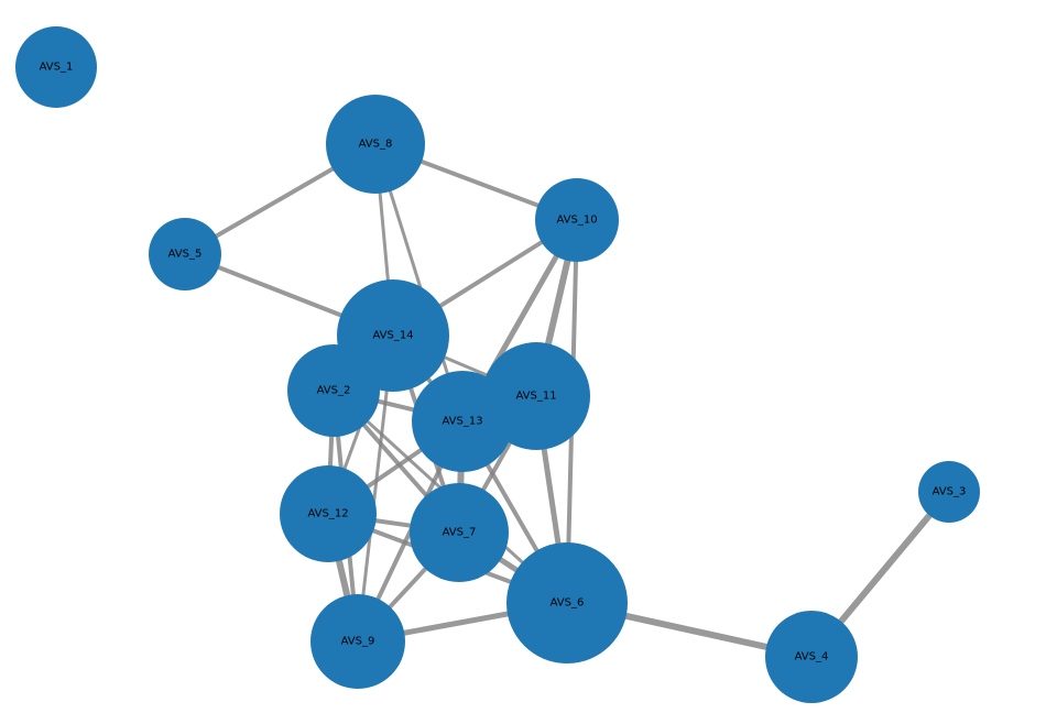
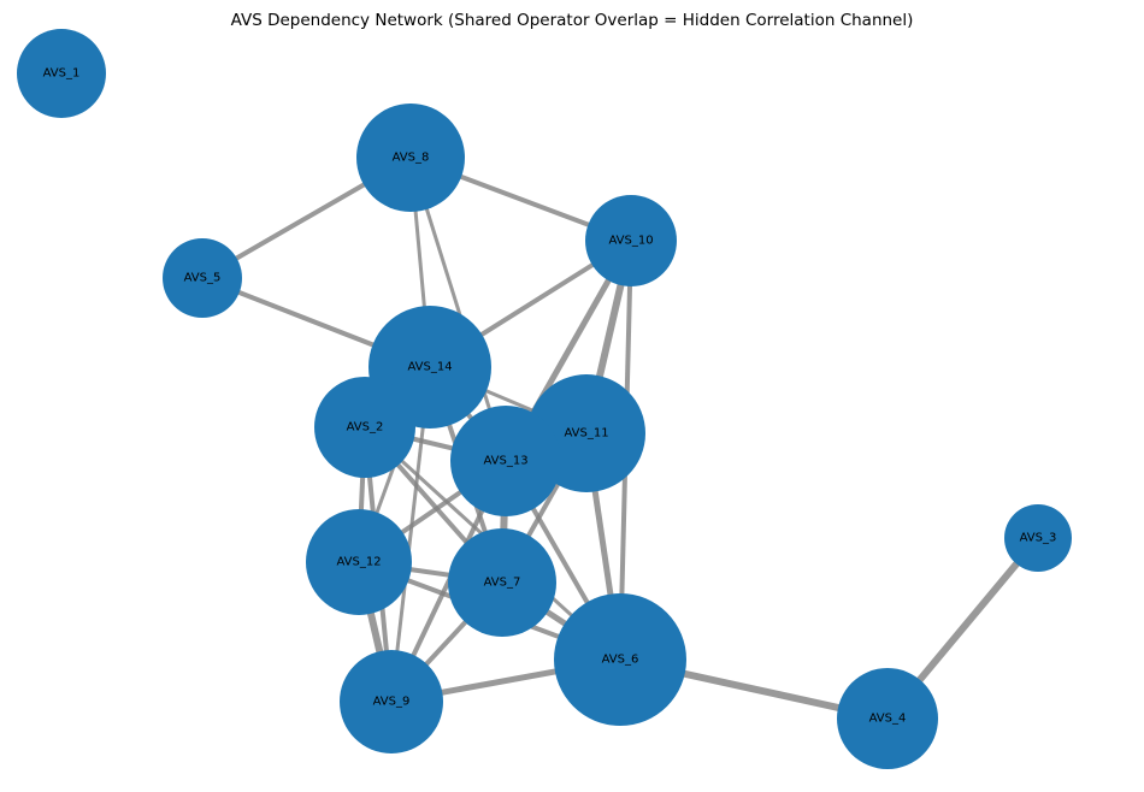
  AVS_1
  AVS_8
  AVS_10
  AVS_5
  AVS_14
  AVS_2
  AVS_11
  AVS_13
  AVS_3
  AVS_12
  AVS_7
  AVS_6
  AVS_9
  AVS_4
+ AVS Dependency Network (Shared Operator Overlap = Hidden Correlation Channel)
